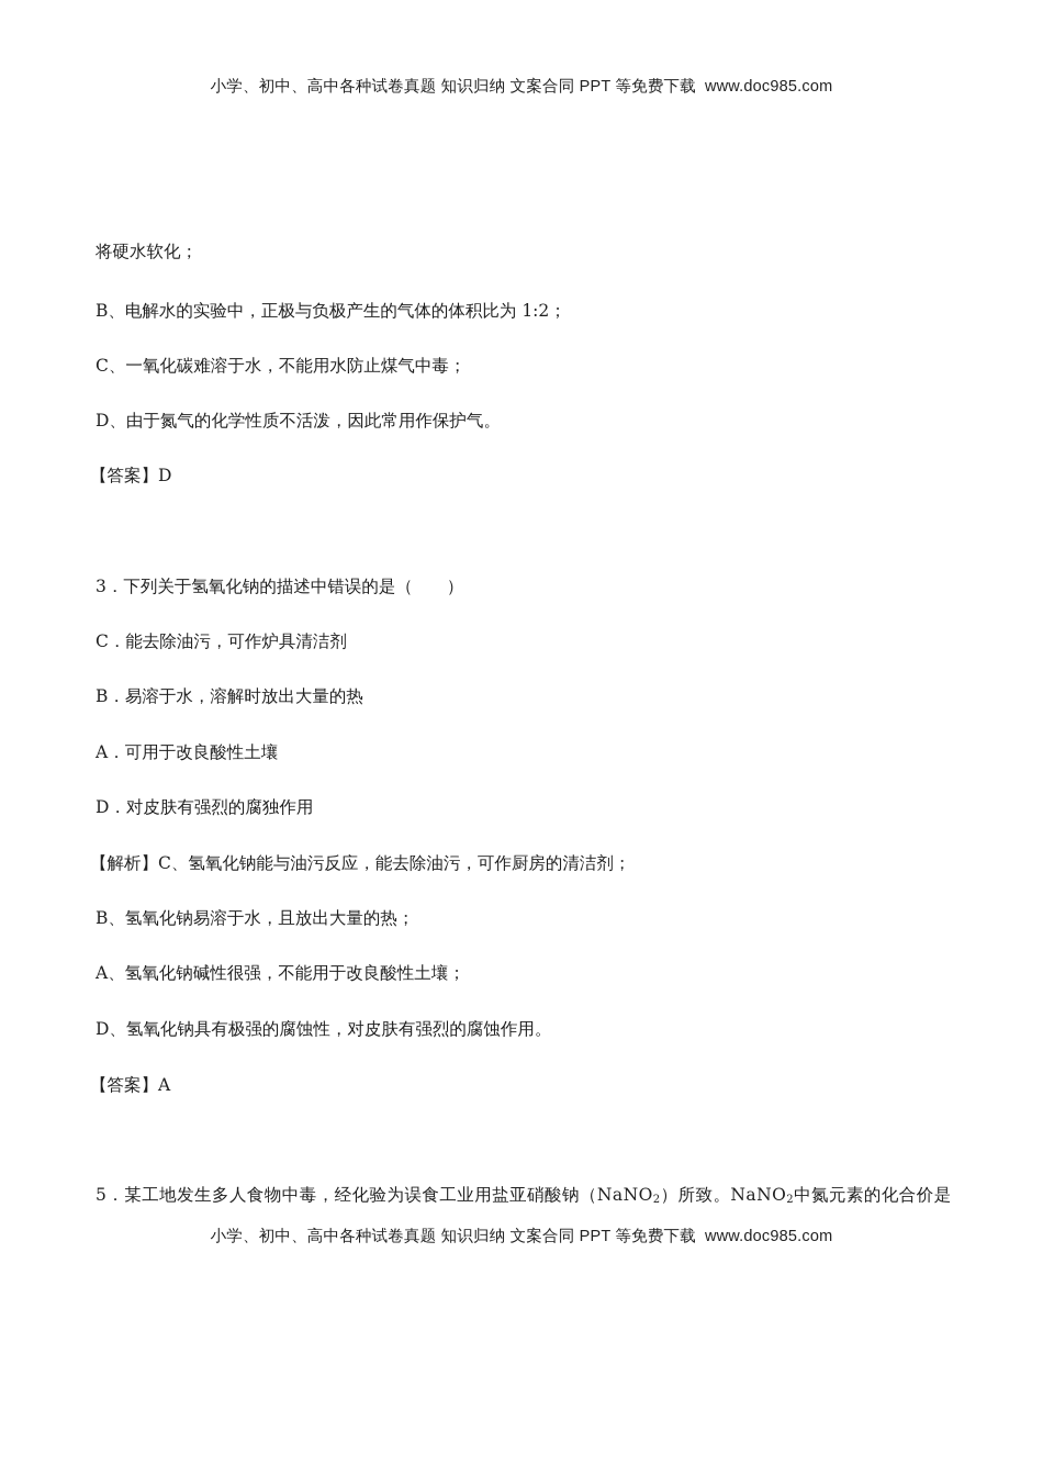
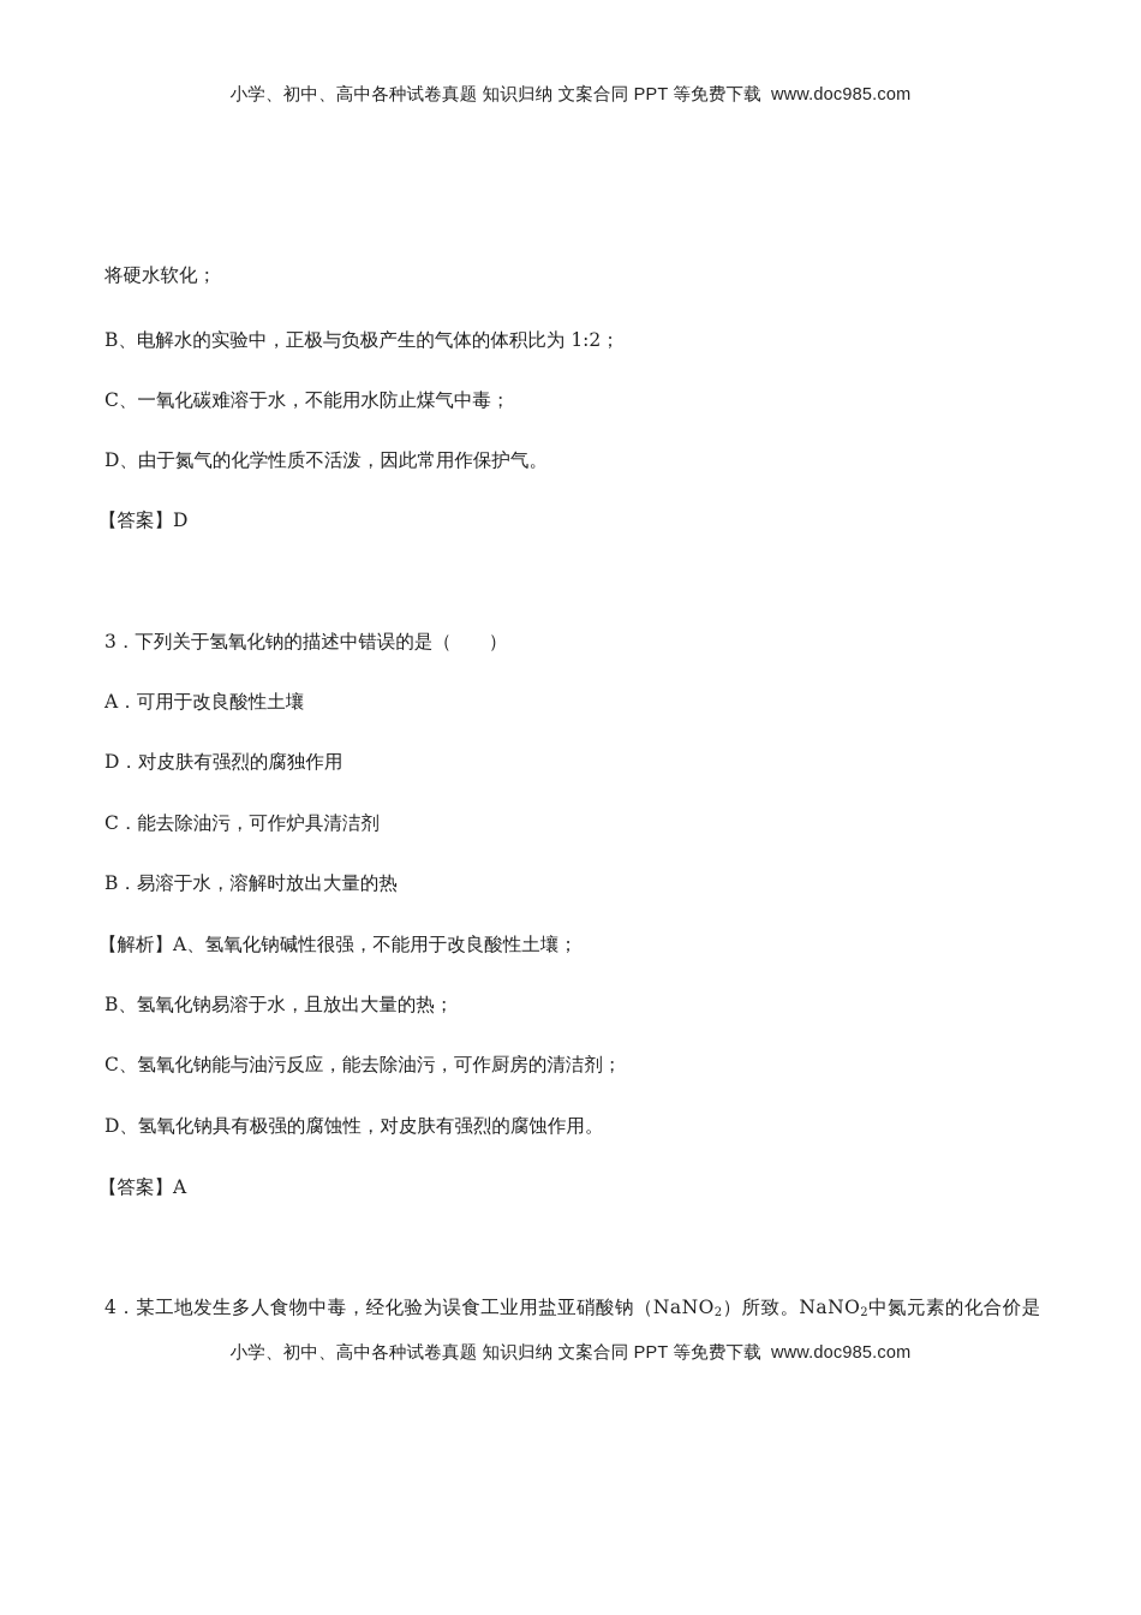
  小学、初中、高中各种试卷真题 知识归纳 文案合同 PPT 等免费下载 www.doc985.com
  将硬水软化；
  B、电解水的实验中，正极与负极产生的气体的体积比为 1:2；
  C、一氧化碳难溶于水，不能用水防止煤气中毒；
  D、由于氮气的化学性质不活泼，因此常用作保护气。
  【答案】D
  3．下列关于氢氧化钠的描述中错误的是（ ）
- C．能去除油污，可作炉具清洁剂
+ A．可用于改良酸性土壤
- B．易溶于水，溶解时放出大量的热
+ D．对皮肤有强烈的腐独作用
- A．可用于改良酸性土壤
+ C．能去除油污，可作炉具清洁剂
- D．对皮肤有强烈的腐独作用
+ B．易溶于水，溶解时放出大量的热
- 【解析】C、氢氧化钠能与油污反应，能去除油污，可作厨房的清洁剂；
+ 【解析】A、氢氧化钠碱性很强，不能用于改良酸性土壤；
  B、氢氧化钠易溶于水，且放出大量的热；
- A、氢氧化钠碱性很强，不能用于改良酸性土壤；
+ C、氢氧化钠能与油污反应，能去除油污，可作厨房的清洁剂；
  D、氢氧化钠具有极强的腐蚀性，对皮肤有强烈的腐蚀作用。
  【答案】A
- 5．某工地发生多人食物中毒，经化验为误食工业用盐亚硝酸钠（NaNO2）所致。NaNO2中氮元素的化合价是
+ 4．某工地发生多人食物中毒，经化验为误食工业用盐亚硝酸钠（NaNO2）所致。NaNO2中氮元素的化合价是
  小学、初中、高中各种试卷真题 知识归纳 文案合同 PPT 等免费下载 www.doc985.com
